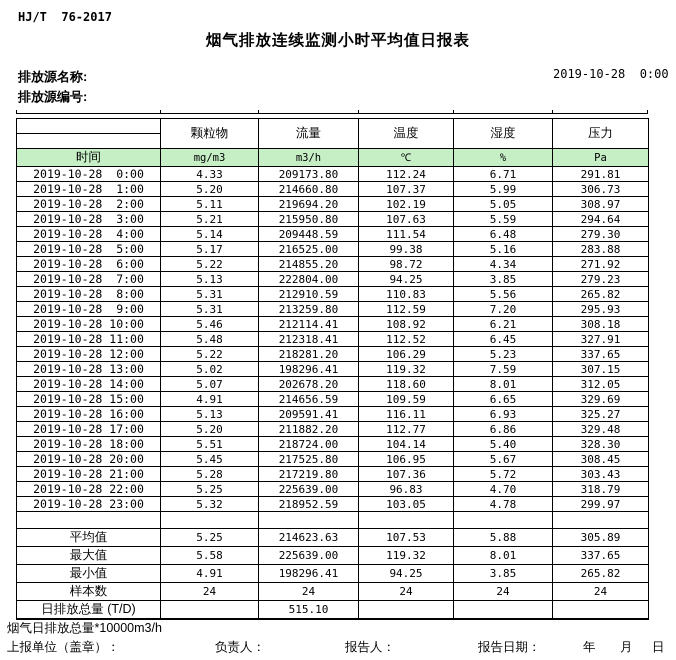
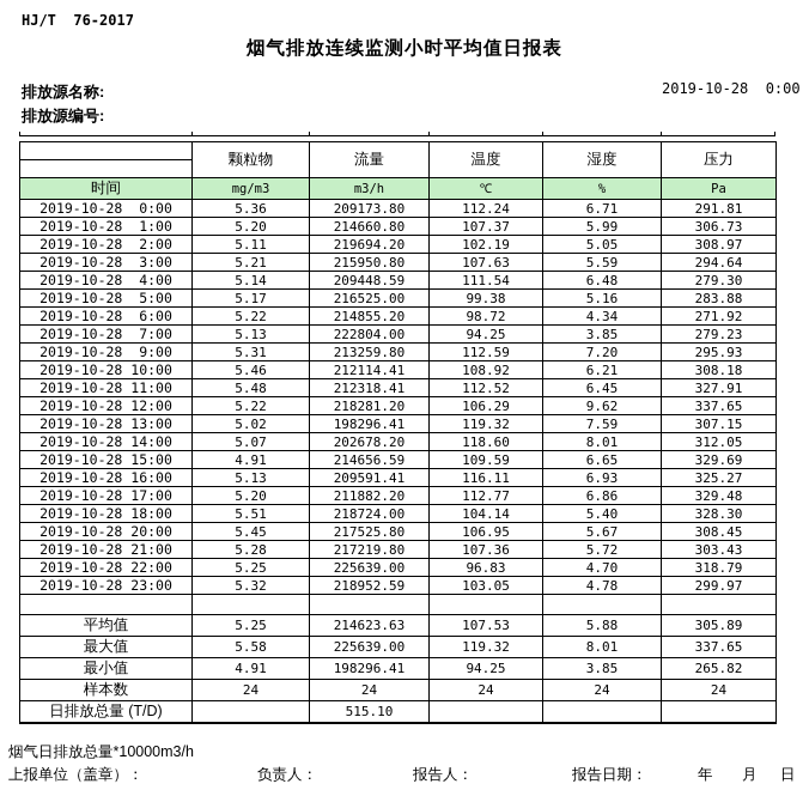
  HJ/T 76-2017
  烟气排放连续监测小时平均值日报表
  排放源名称:
  2019-10-28 0:00
  排放源编号:
  	颗粒物	流量	温度	湿度	压力
  时间	mg/m3	m3/h	℃	%	Pa
- 2019-10-28 0:00	4.33	209173.80	112.24	6.71	291.81
+ 2019-10-28 0:00	5.36	209173.80	112.24	6.71	291.81
  2019-10-28 1:00	5.20	214660.80	107.37	5.99	306.73
  2019-10-28 2:00	5.11	219694.20	102.19	5.05	308.97
  2019-10-28 3:00	5.21	215950.80	107.63	5.59	294.64
  2019-10-28 4:00	5.14	209448.59	111.54	6.48	279.30
  2019-10-28 5:00	5.17	216525.00	99.38	5.16	283.88
  2019-10-28 6:00	5.22	214855.20	98.72	4.34	271.92
  2019-10-28 7:00	5.13	222804.00	94.25	3.85	279.23
- 2019-10-28 8:00	5.31	212910.59	110.83	5.56	265.82
  2019-10-28 9:00	5.31	213259.80	112.59	7.20	295.93
  2019-10-28 10:00	5.46	212114.41	108.92	6.21	308.18
  2019-10-28 11:00	5.48	212318.41	112.52	6.45	327.91
- 2019-10-28 12:00	5.22	218281.20	106.29	5.23	337.65
+ 2019-10-28 12:00	5.22	218281.20	106.29	9.62	337.65
  2019-10-28 13:00	5.02	198296.41	119.32	7.59	307.15
  2019-10-28 14:00	5.07	202678.20	118.60	8.01	312.05
  2019-10-28 15:00	4.91	214656.59	109.59	6.65	329.69
  2019-10-28 16:00	5.13	209591.41	116.11	6.93	325.27
  2019-10-28 17:00	5.20	211882.20	112.77	6.86	329.48
  2019-10-28 18:00	5.51	218724.00	104.14	5.40	328.30
  2019-10-28 20:00	5.45	217525.80	106.95	5.67	308.45
  2019-10-28 21:00	5.28	217219.80	107.36	5.72	303.43
  2019-10-28 22:00	5.25	225639.00	96.83	4.70	318.79
  2019-10-28 23:00	5.32	218952.59	103.05	4.78	299.97
  平均值	5.25	214623.63	107.53	5.88	305.89
  最大值	5.58	225639.00	119.32	8.01	337.65
  最小值	4.91	198296.41	94.25	3.85	265.82
  样本数	24	24	24	24	24
  日排放总量 (T/D)		515.10
  烟气日排放总量*10000m3/h
  上报单位（盖章）：
  负责人：
  报告人：
  报告日期：
  年
  月
  日
